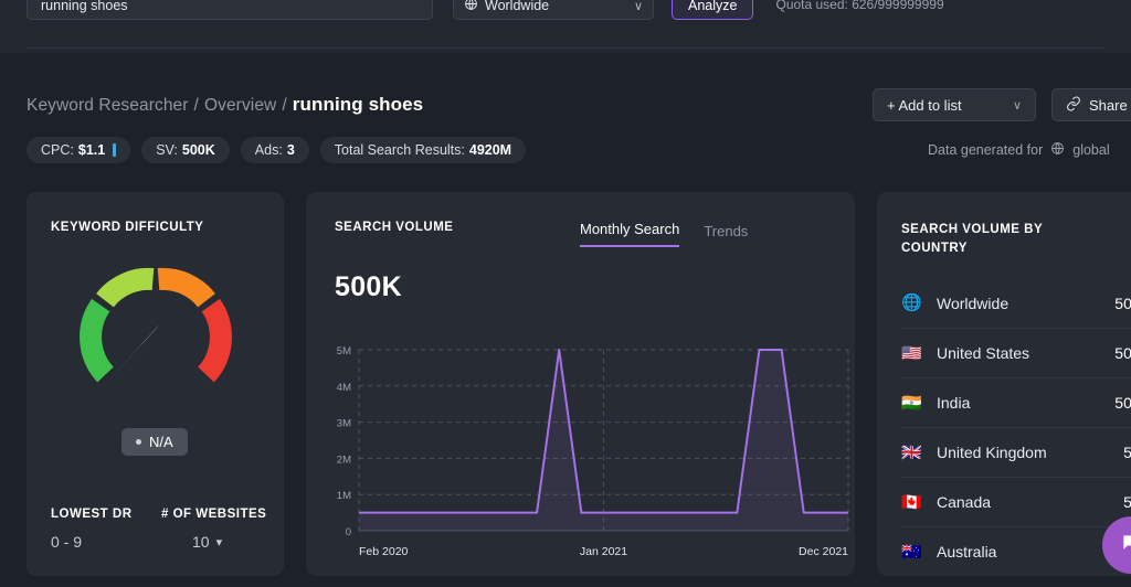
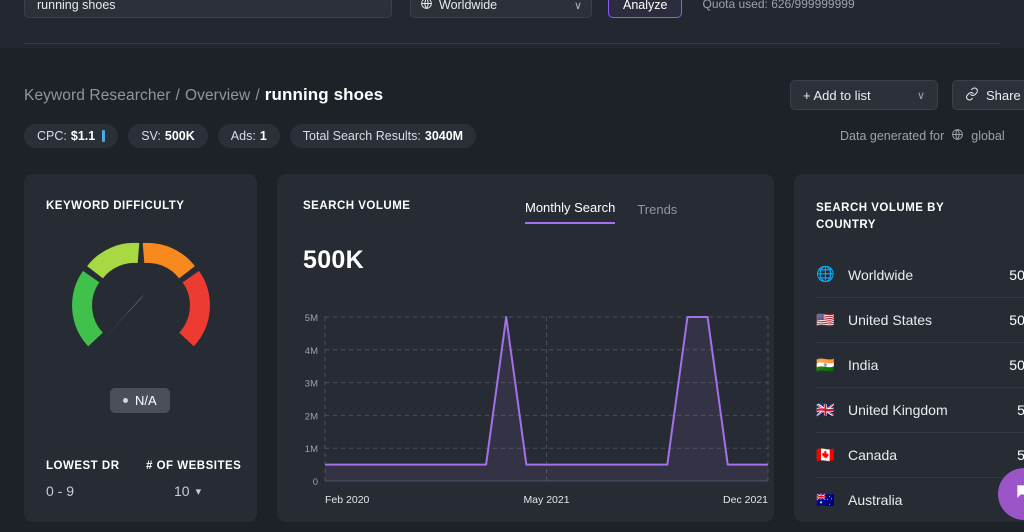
  running shoes
  Worldwide
  ∨
  Analyze
  Quota used: 626/999999999
  Keyword Researcher
  /
  Overview
  /
  running shoes
  CPC:
  $1.1
  SV:
  500K
  Ads:
- 3
+ 1
  Total Search Results:
- 4920M
+ 3040M
  + Add to list
  ∨
  Share
  Data generated for
  global
  KEYWORD DIFFICULTY
  N/A
  LOWEST DR
  # OF WEBSITES
  0 - 9
  10
  ▾
  SEARCH VOLUME
  Monthly Search
  Trends
  500K
  0
  1M
  2M
  3M
  4M
  5M
  Feb 2020
- Jan 2021
+ May 2021
  Dec 2021
  SEARCH VOLUME BY COUNTRY
  🌐
  Worldwide
  🇺🇸
  United States
  🇮🇳
  India
  🇬🇧
  United Kingdom
  🇨🇦
  Canada
  🇦🇺
  Australia
